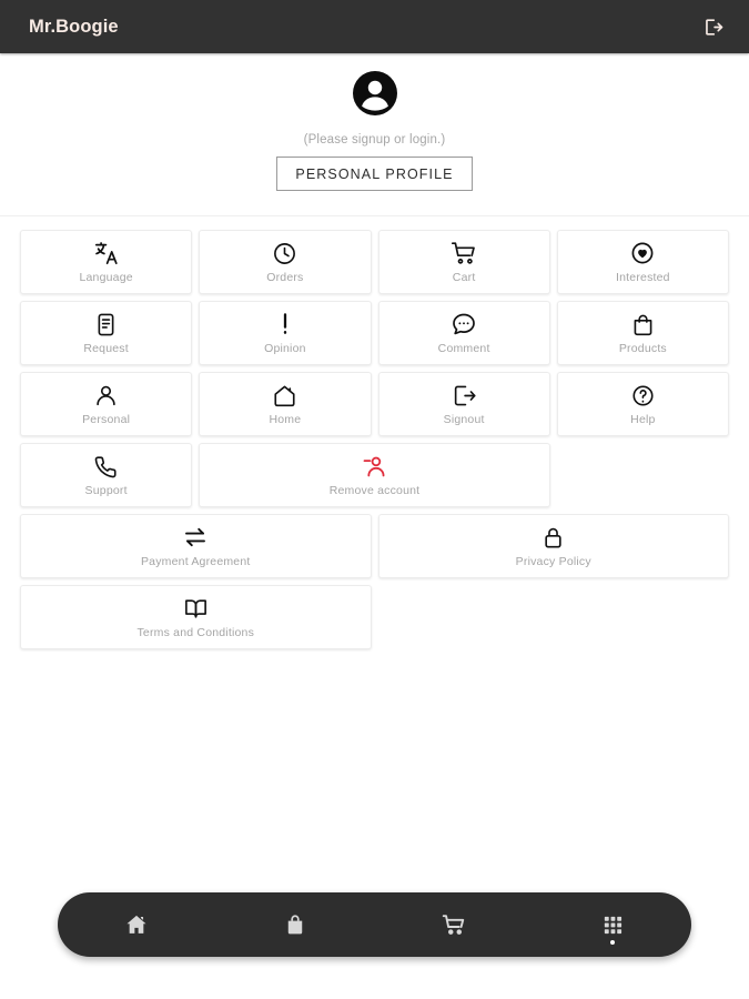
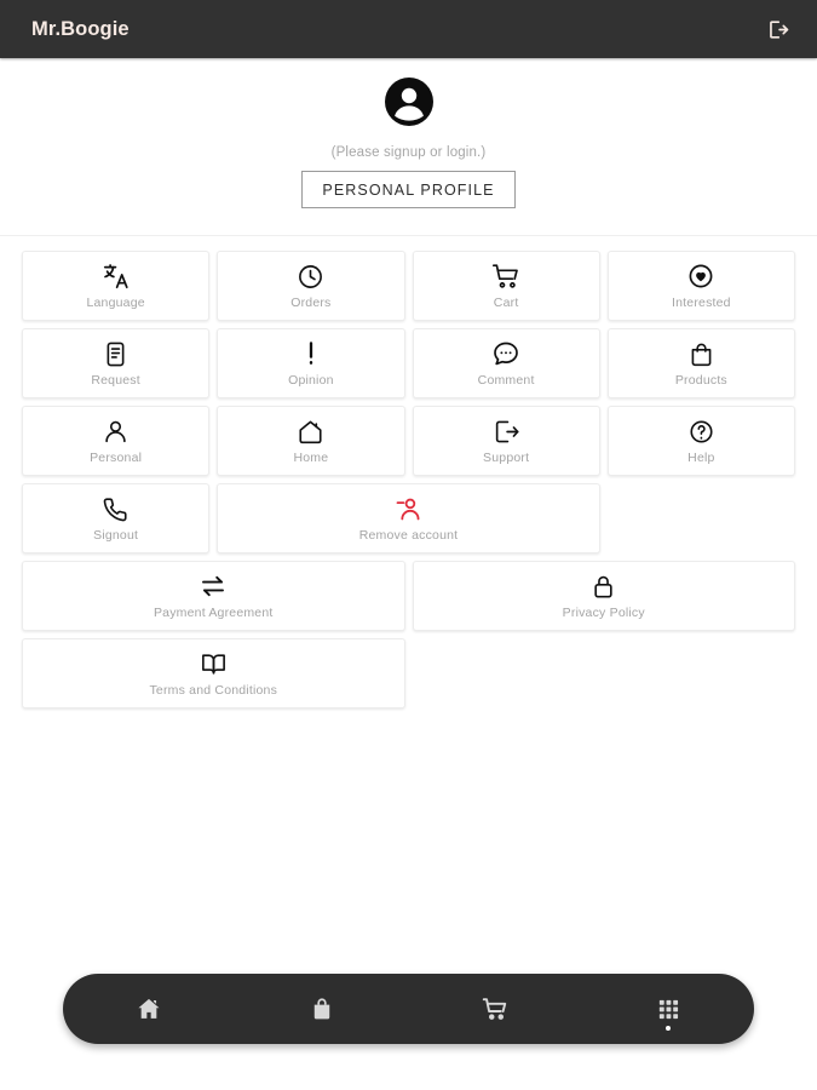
  Mr.Boogie
  (Please signup or login.)
  PERSONAL PROFILE
  Language
  Orders
  Cart
  Interested
  Request
  Opinion
  Comment
  Products
  Personal
  Home
- Signout
+ Support
  Help
- Support
+ Signout
  Remove account
  Payment Agreement
  Privacy Policy
  Terms and Conditions
